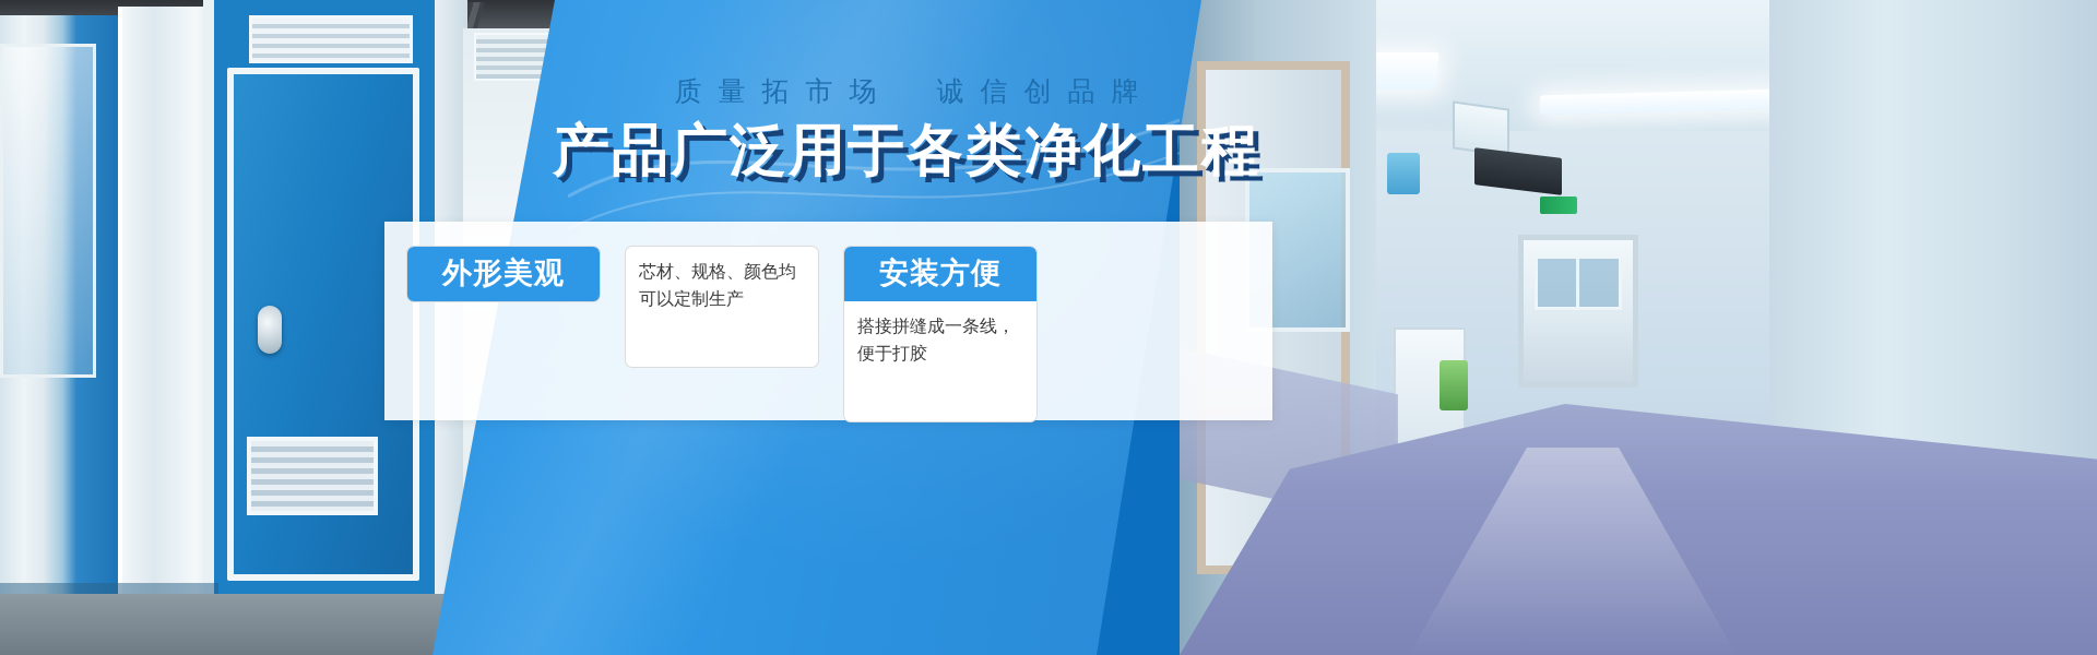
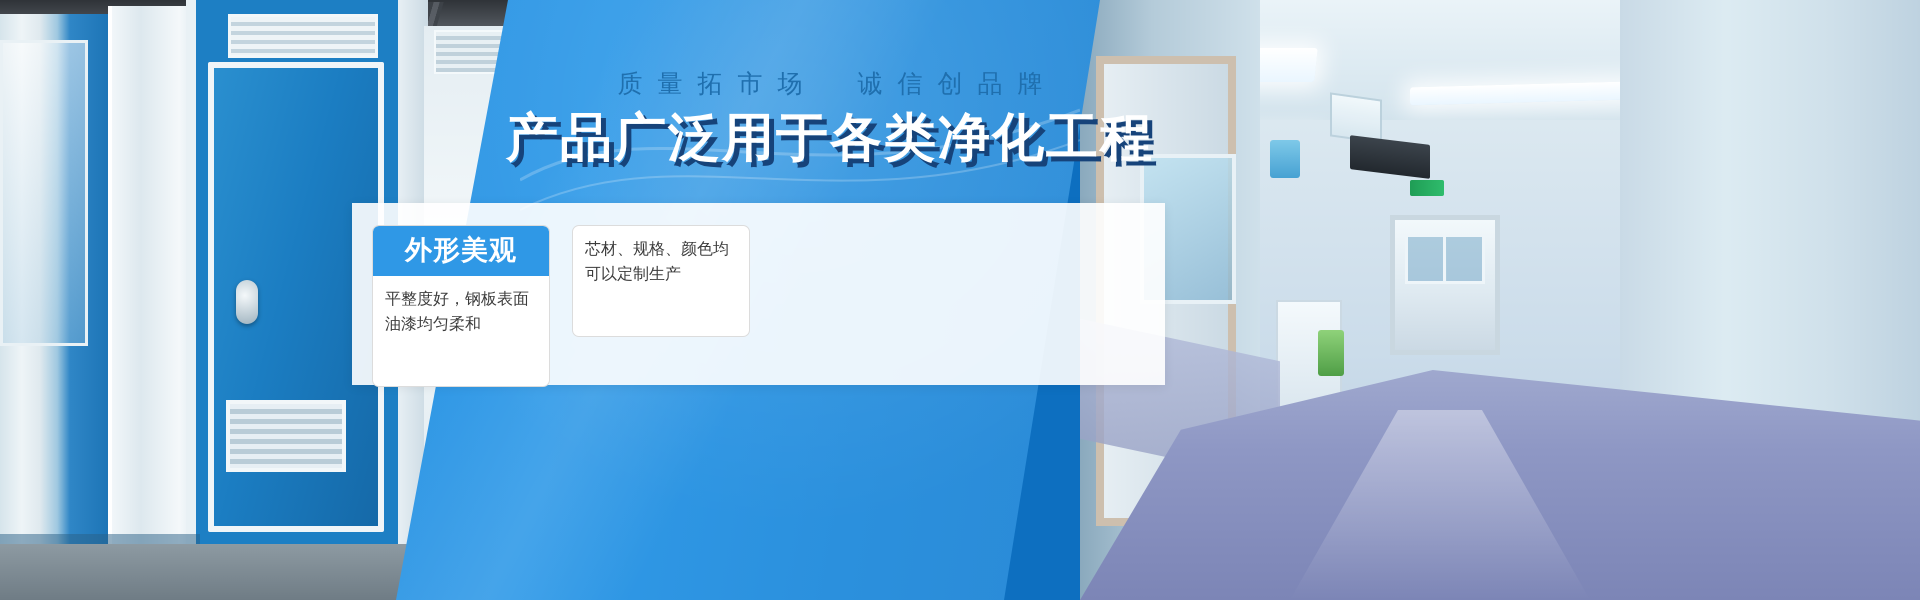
  质量拓市场 诚信创品牌
  产品广泛用于各类净化工程
  外形美观
+ 平整度好，钢板表面油漆均匀柔和
  芯材、规格、颜色均可以定制生产
- 安装方便
- 搭接拼缝成一条线，便于打胶
